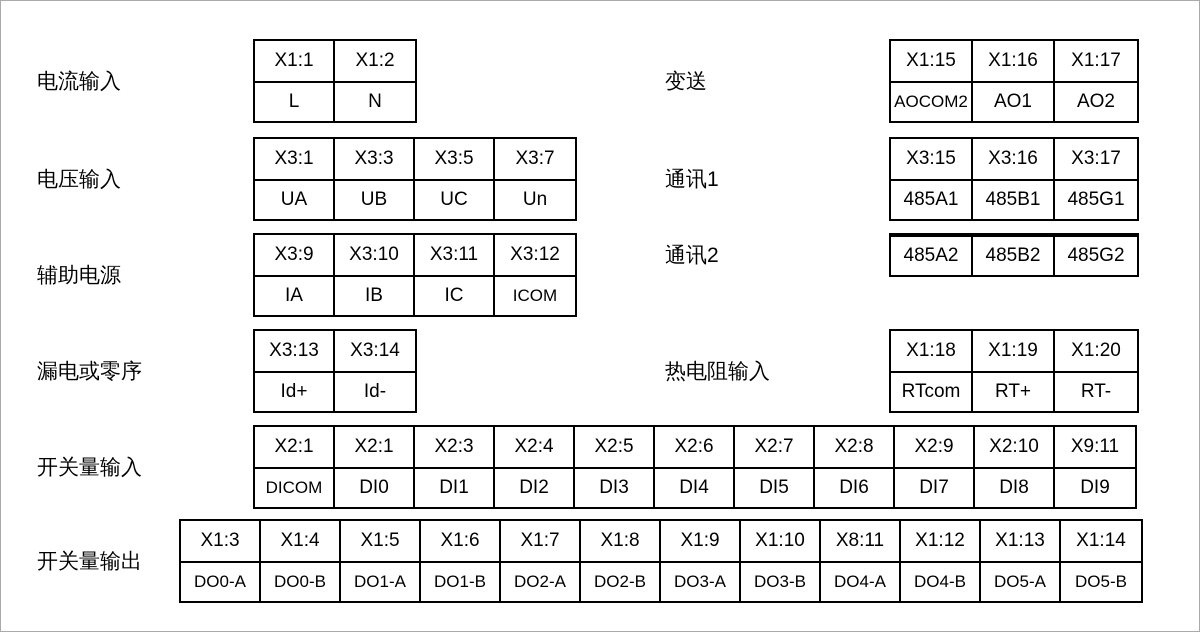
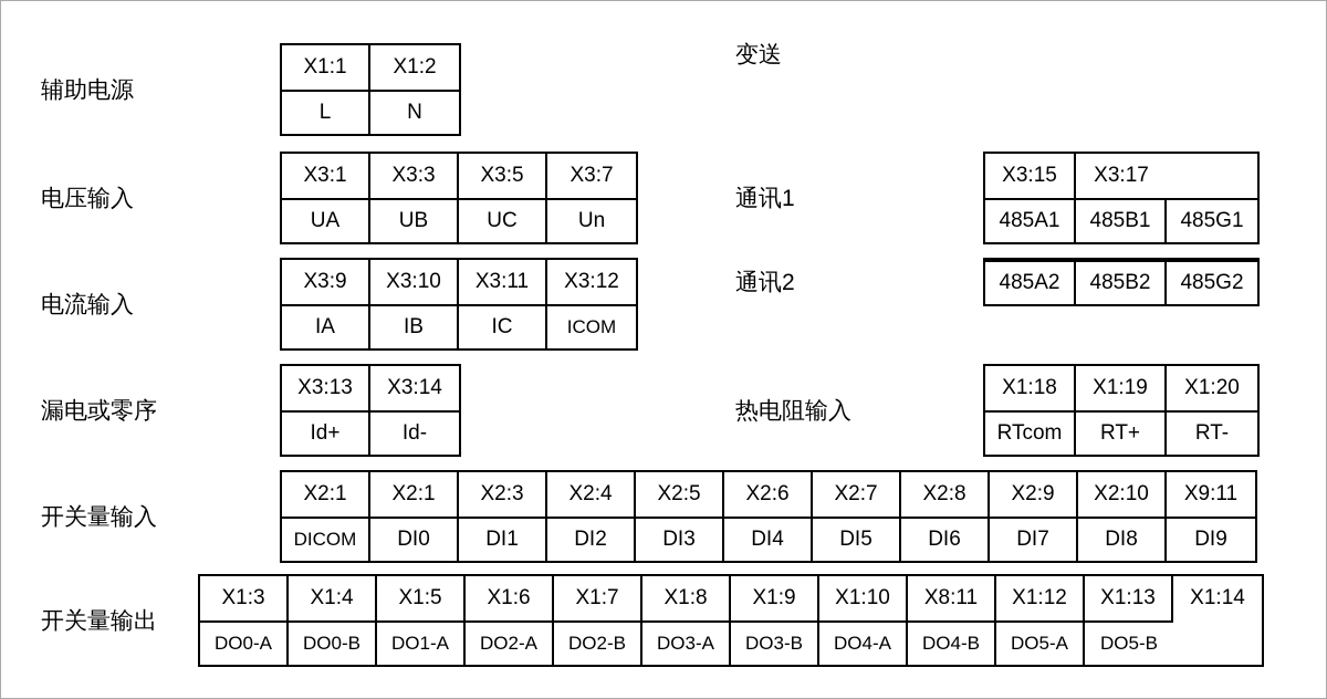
- 电流输入
+ 辅助电源
  X1:1
  X1:2
  L
  N
  电压输入
  X3:1
  X3:3
  X3:5
  X3:7
  UA
  UB
  UC
  Un
- 辅助电源
+ 电流输入
  X3:9
  X3:10
  X3:11
  X3:12
  IA
  IB
  IC
  ICOM
  漏电或零序
  X3:13
  X3:14
  Id+
  Id-
  开关量输入
  X2:1
  X2:1
  X2:3
  X2:4
  X2:5
  X2:6
  X2:7
  X2:8
  X2:9
  X2:10
  X9:11
  DICOM
  DI0
  DI1
  DI2
  DI3
  DI4
  DI5
  DI6
  DI7
  DI8
  DI9
  开关量输出
  X1:3
  X1:4
  X1:5
  X1:6
  X1:7
  X1:8
  X1:9
  X1:10
  X8:11
  X1:12
  X1:13
  X1:14
  DO0-A
  DO0-B
  DO1-A
- DO1-B
  DO2-A
  DO2-B
  DO3-A
  DO3-B
  DO4-A
  DO4-B
  DO5-A
  DO5-B
  变送
- X1:15
- X1:16
- X1:17
- AOCOM2
- AO1
- AO2
  通讯1
  X3:15
- X3:16
  X3:17
  485A1
  485B1
  485G1
  通讯2
  485A2
  485B2
  485G2
  热电阻输入
  X1:18
  X1:19
  X1:20
  RTcom
  RT+
  RT-
